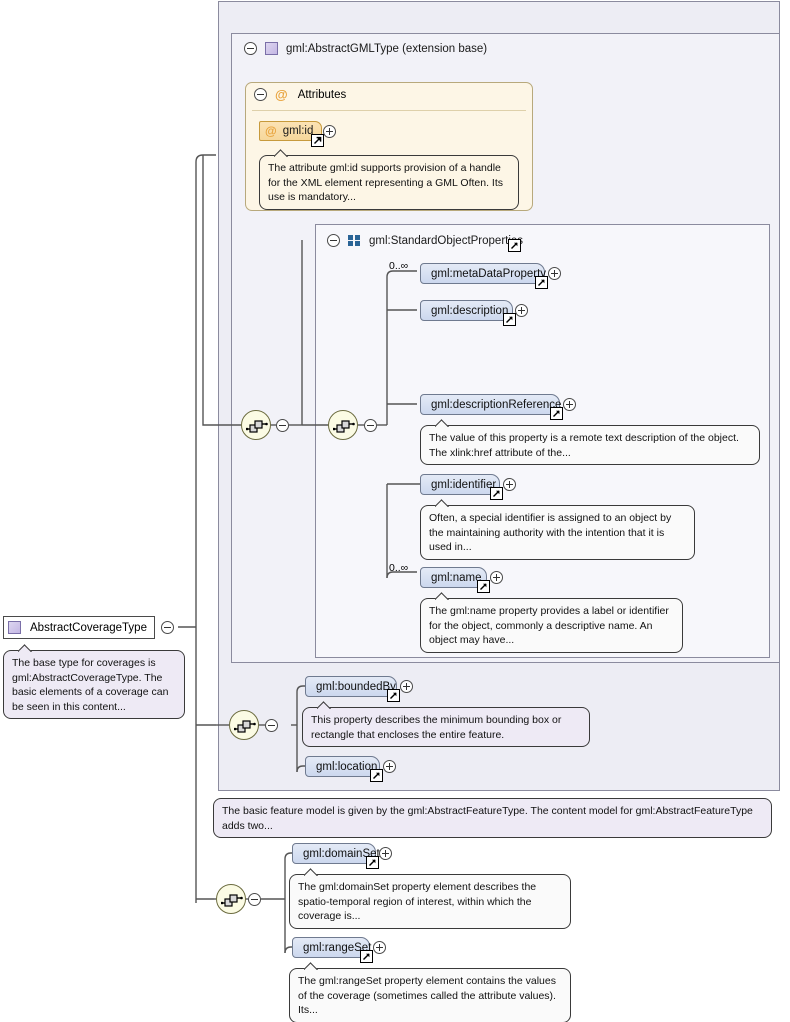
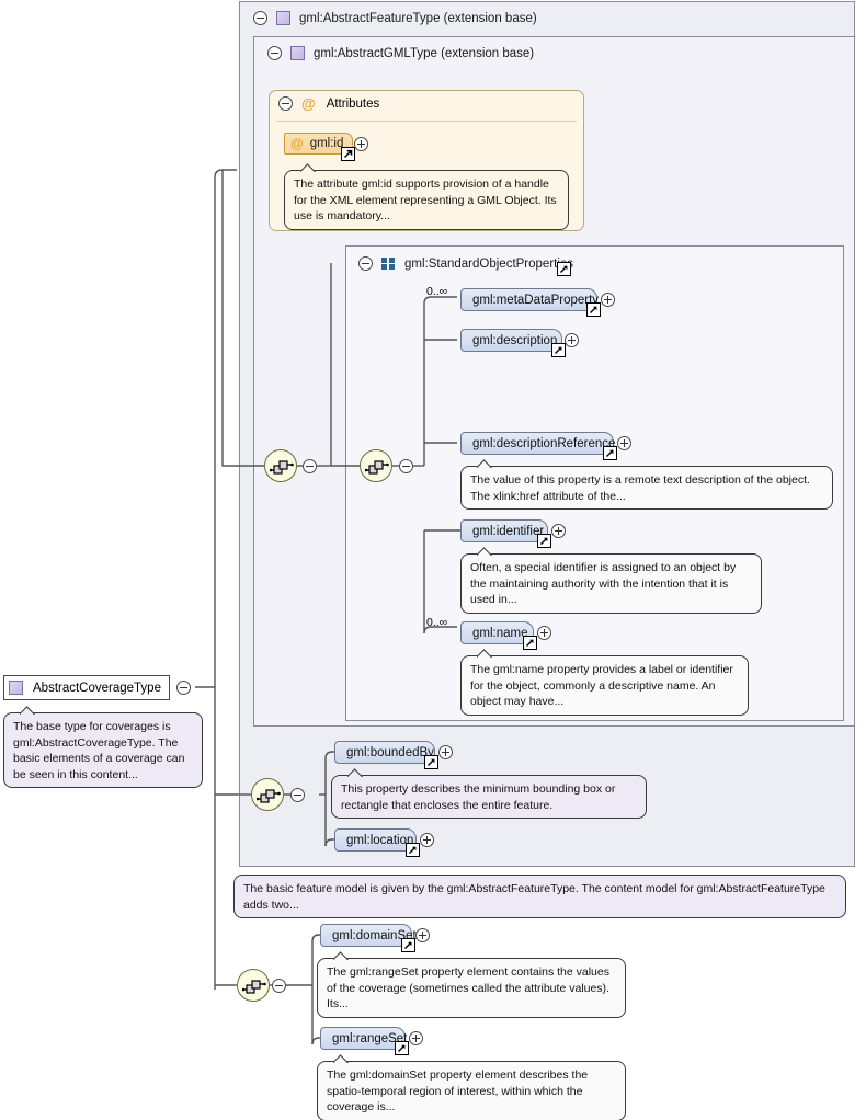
+ gml:AbstractFeatureType (extension base)
  gml:AbstractGMLType (extension base)
  @
  Attributes
  @
  gml:id
- The attribute gml:id supports provision of a handle for the XML element representing a GML Often. Its use is mandatory...
+ The attribute gml:id supports provision of a handle for the XML element representing a GML Object. Its use is mandatory...
  gml:StandardObjectPropert
  0..∞
  gml:metaDataProperty
  gml:description
  gml:descriptionReference
  The value of this property is a remote text description of the object. The xlink:href attribute of the...
  gml:identifier
  Often, a special identifier is assigned to an object by the maintaining authority with the intention that it is used in...
  0..∞
  gml:name
  The gml:name property provides a label or identifier for the object, commonly a descriptive name. An object may have...
  AbstractCoverageType
  The base type for coverages is gml:AbstractCoverageType. The basic elements of a coverage can be seen in this content...
  gml:boundedBy
  This property describes the minimum bounding box or rectangle that encloses the entire feature.
  gml:location
  The basic feature model is given by the gml:AbstractFeatureType. The content model for gml:AbstractFeatureType adds two...
  gml:domainSe
- The gml:domainSet property element describes the spatio-temporal region of interest, within which the coverage is...
+ The gml:rangeSet property element contains the values of the coverage (sometimes called the attribute values). Its...
  gml:rangeSet
- The gml:rangeSet property element contains the values of the coverage (sometimes called the attribute values). Its...
+ The gml:domainSet property element describes the spatio-temporal region of interest, within which the coverage is...
